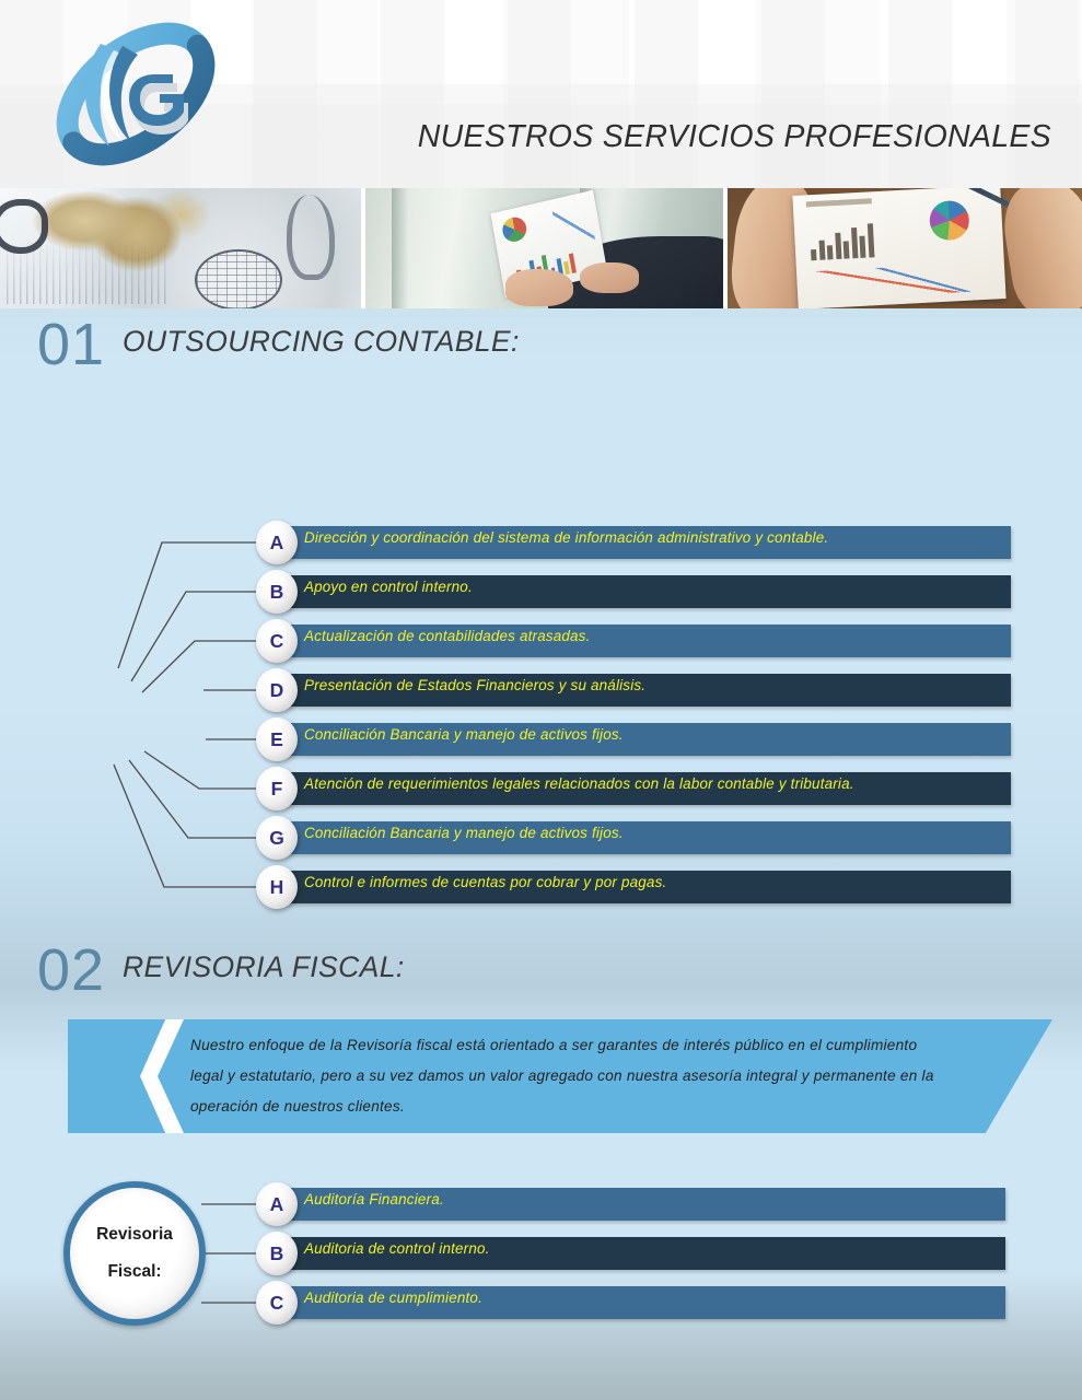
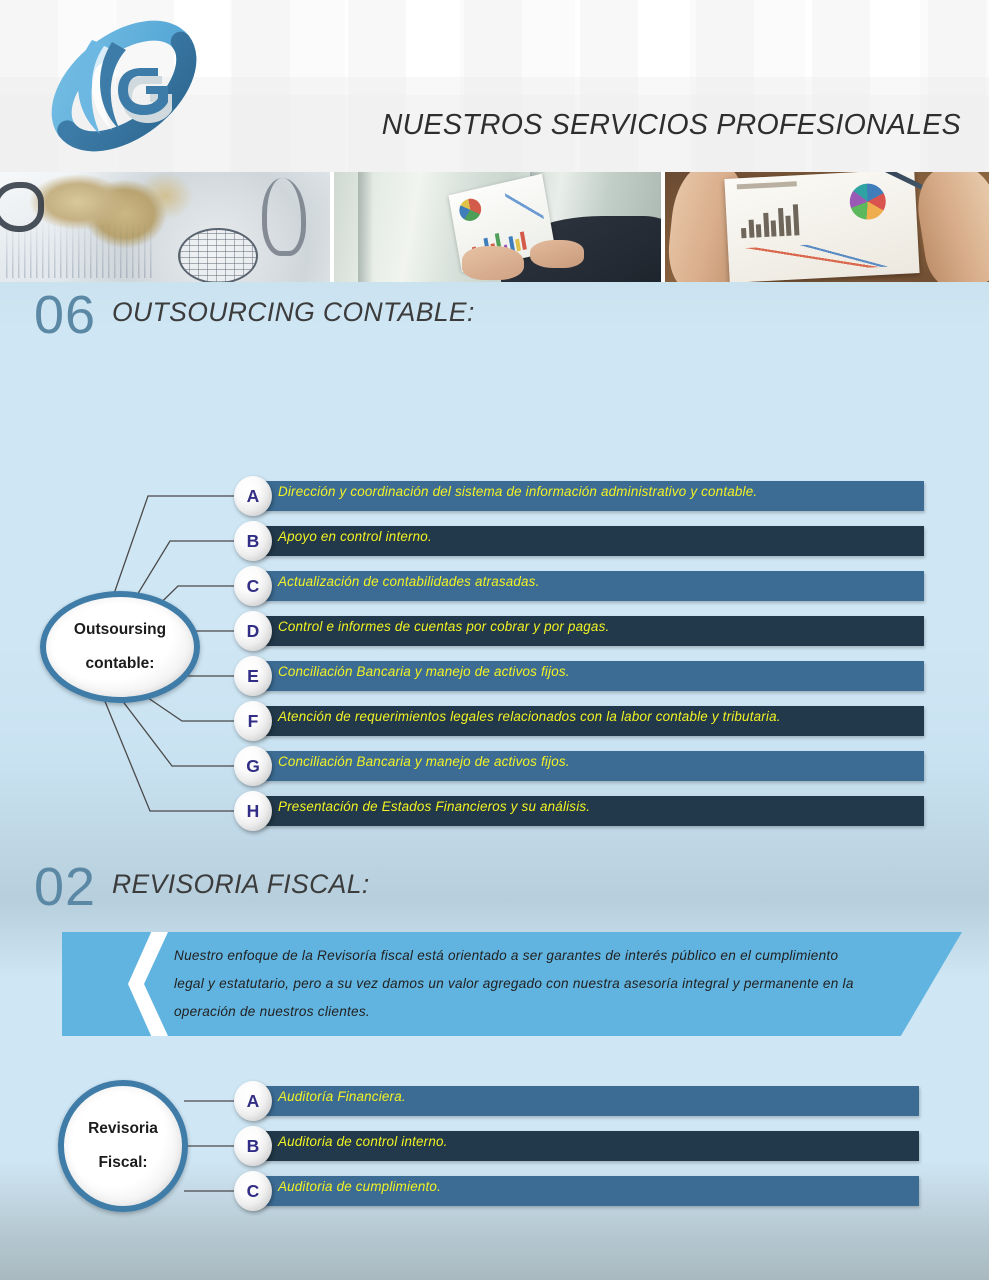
  NUESTROS SERVICIOS PROFESIONALES
- 01
+ 06
  OUTSOURCING CONTABLE:
+ Outsoursing
+ contable:
  A
  Dirección y coordinación del sistema de información administrativo y contable.
  B
  Apoyo en control interno.
  C
  Actualización de contabilidades atrasadas.
  D
- Presentación de Estados Financieros y su análisis.
+ Control e informes de cuentas por cobrar y por pagas.
  E
  Conciliación Bancaria y manejo de activos fijos.
  F
  Atención de requerimientos legales relacionados con la labor contable y tributaria.
  G
  Conciliación Bancaria y manejo de activos fijos.
  H
- Control e informes de cuentas por cobrar y por pagas.
+ Presentación de Estados Financieros y su análisis.
  02
  REVISORIA FISCAL:
  Nuestro enfoque de la Revisoría fiscal está orientado a ser garantes de interés público en el cumplimiento legal y estatutario, pero a su vez damos un valor agregado con nuestra asesoría integral y permanente en la operación de nuestros clientes.
  Revisoria
  Fiscal:
  A
  Auditoría Financiera.
  B
  Auditoria de control interno.
  C
  Auditoria de cumplimiento.
